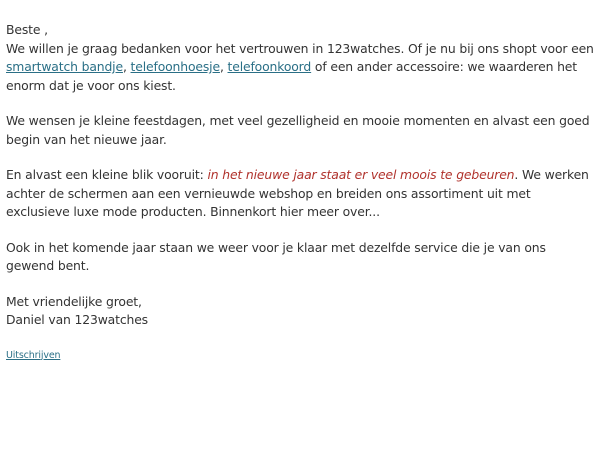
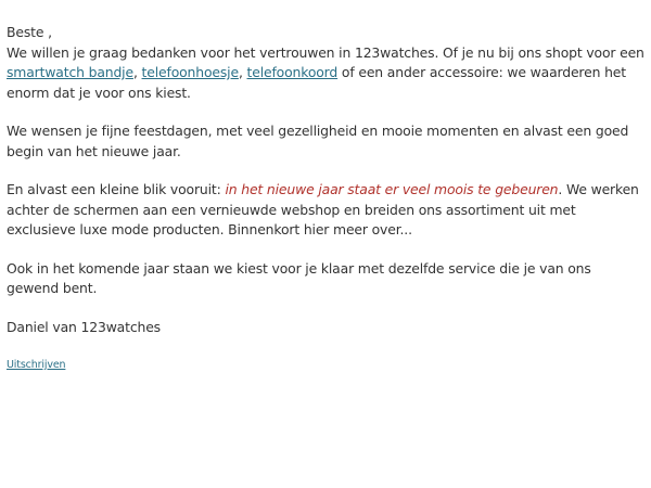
  Beste ,
  We willen je graag bedanken voor het vertrouwen in 123watches. Of je nu bij ons shopt voor een smartwatch bandje, telefoonhoesje, telefoonkoord of een ander accessoire: we waarderen het enorm dat je voor ons kiest.
- We wensen je kleine feestdagen, met veel gezelligheid en mooie momenten en alvast een goed begin van het nieuwe jaar.
+ We wensen je fijne feestdagen, met veel gezelligheid en mooie momenten en alvast een goed begin van het nieuwe jaar.
  En alvast een kleine blik vooruit: in het nieuwe jaar staat er veel moois te gebeuren. We werken achter de schermen aan een vernieuwde webshop en breiden ons assortiment uit met exclusieve luxe mode producten. Binnenkort hier meer over...
- Ook in het komende jaar staan we weer voor je klaar met dezelfde service die je van ons gewend bent.
+ Ook in het komende jaar staan we kiest voor je klaar met dezelfde service die je van ons gewend bent.
- Met vriendelijke groet,
  Daniel van 123watches
  Uitschrijven
